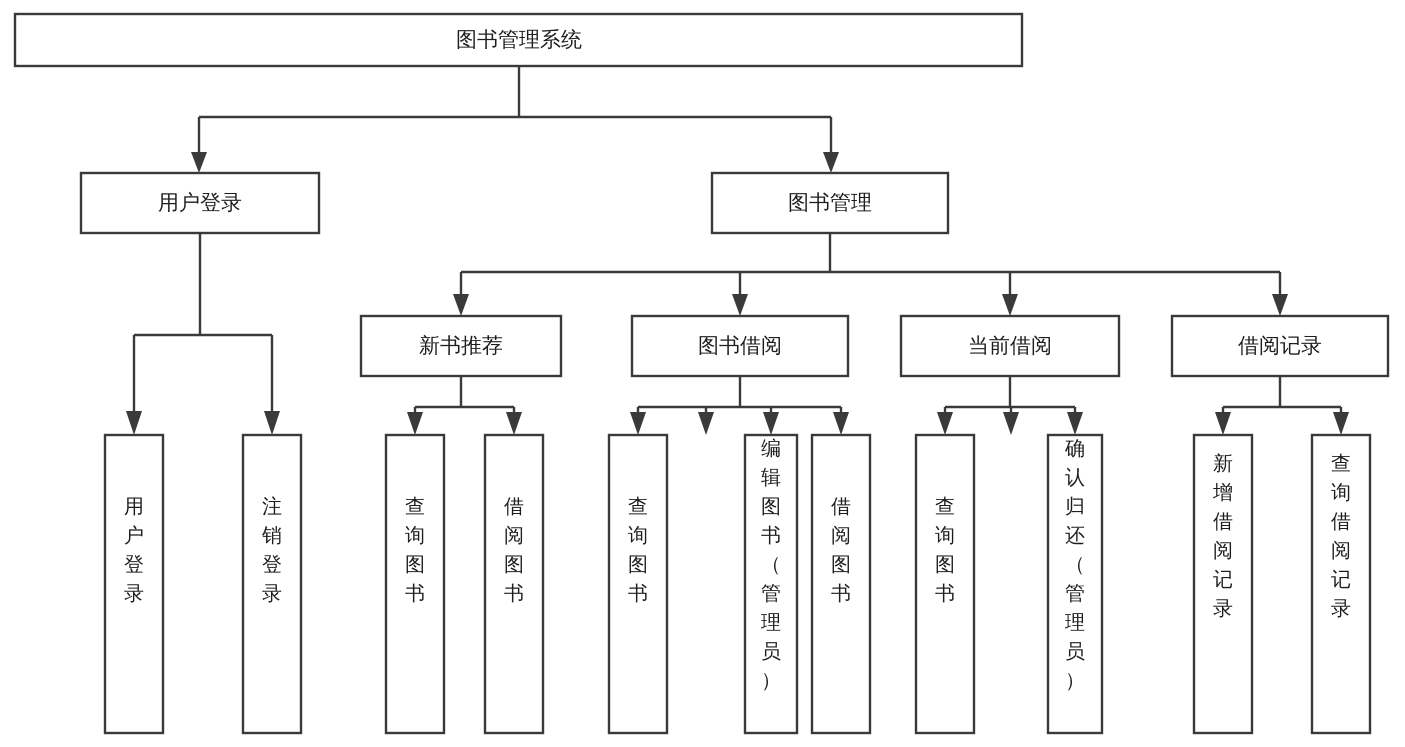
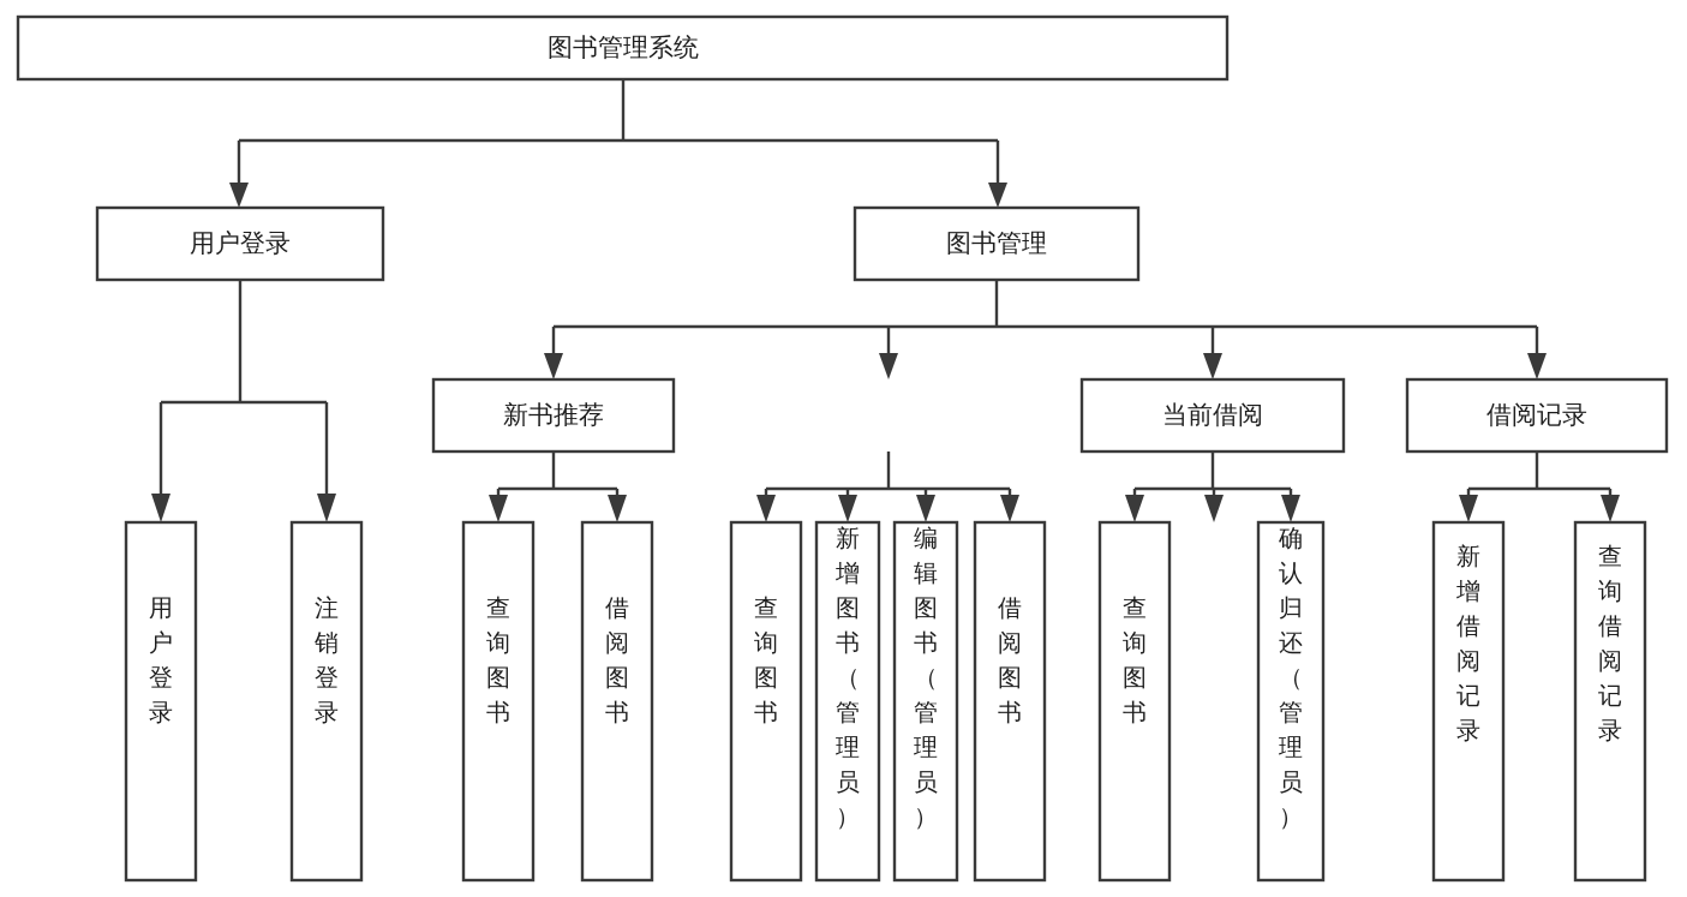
  图书管理系统
  用户登录
  图书管理
  新书推荐
- 图书借阅
  当前借阅
  借阅记录
  用户登录
  注销登录
  查询图书
  借阅图书
  查询图书
+ 新增图书（管理员）
  编辑图书（管理员）
  借阅图书
  查询图书
  确认归还（管理员）
  新增借阅记录
  查询借阅记录
